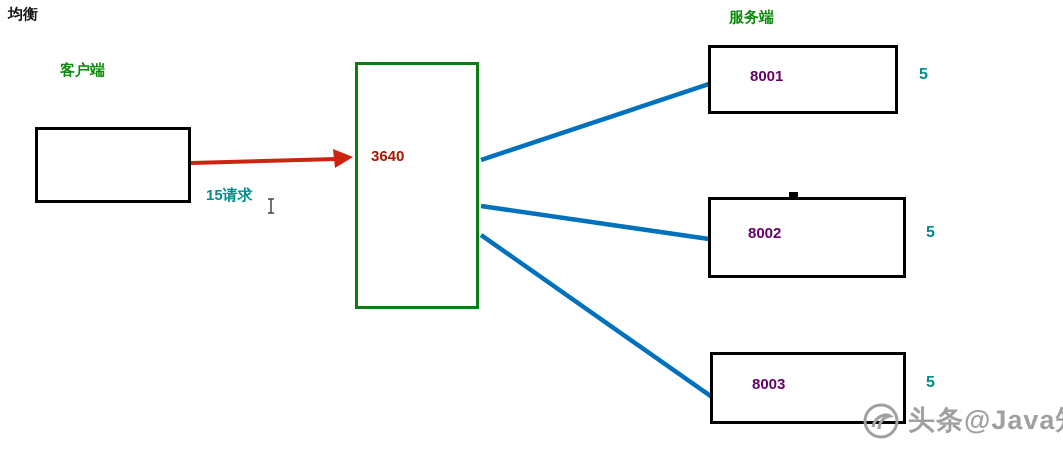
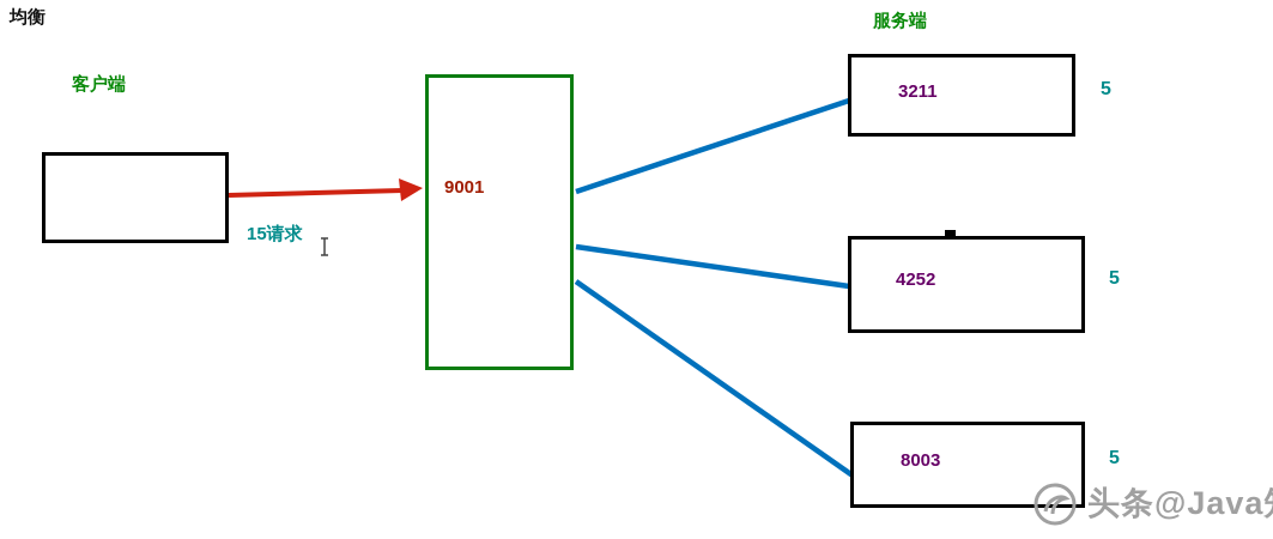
  均衡
  客户端
  服务端
  15请求
- 3640
+ 9001
- 8001
+ 3211
  5
- 8002
+ 4252
  5
  8003
  5
  头条@Java
